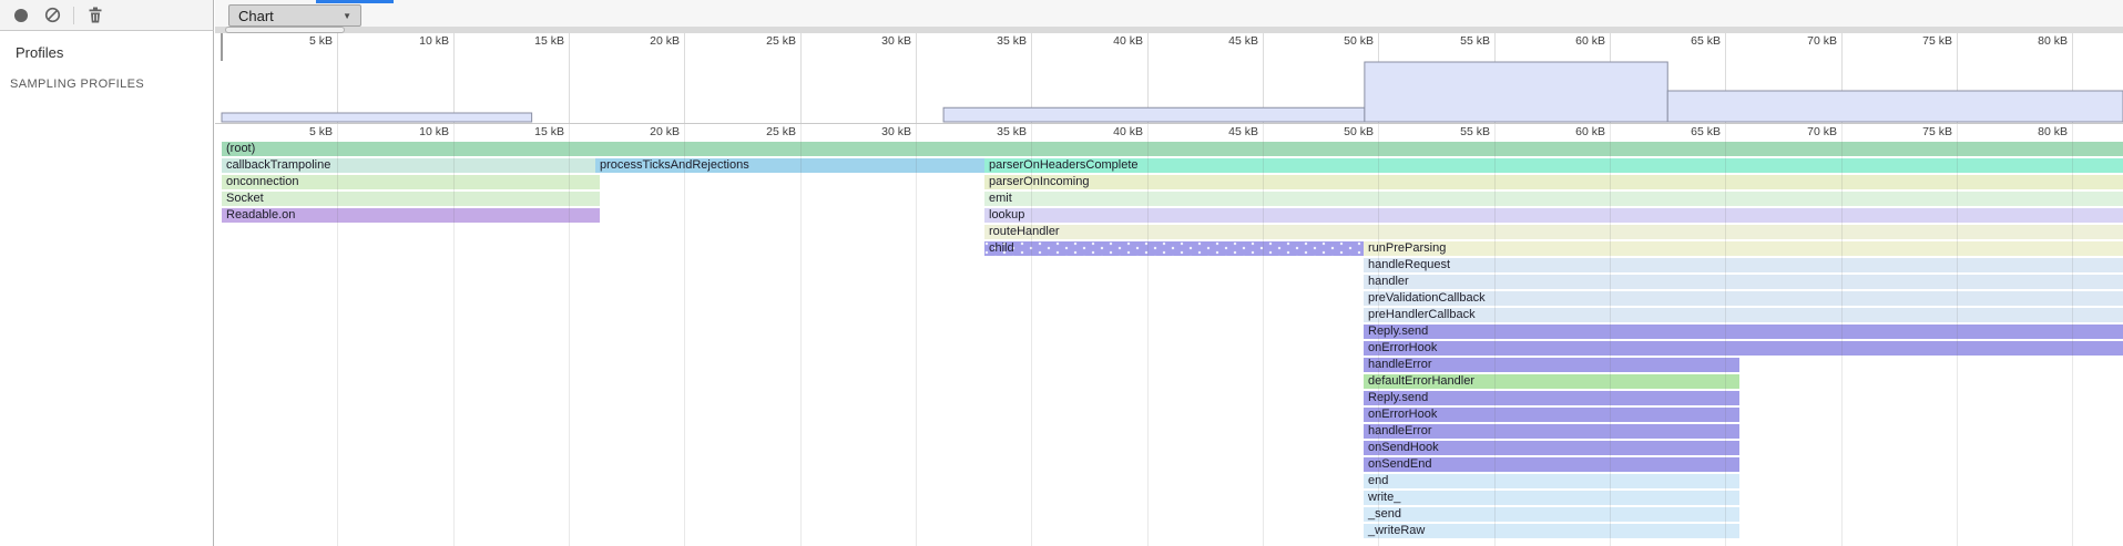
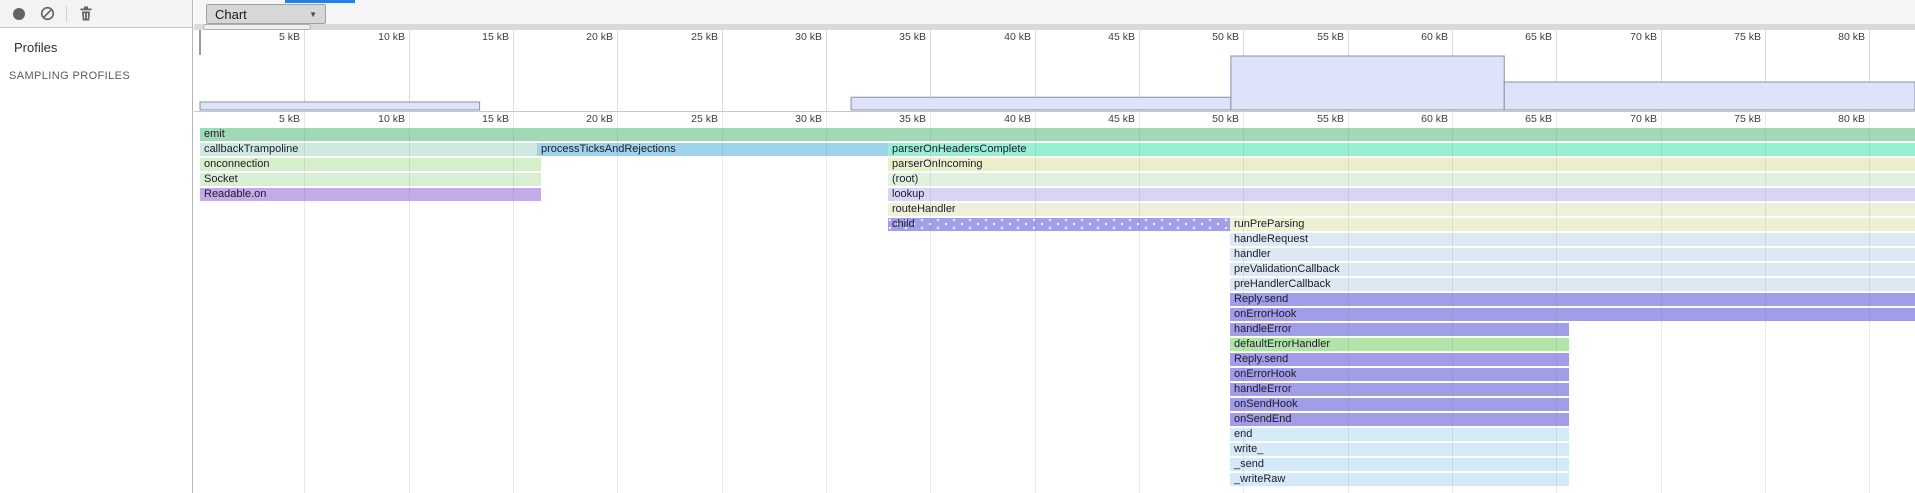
  Chart
  ▼
  Profiles
  SAMPLING PROFILES
  5 kB
  5 kB
  10 kB
  10 kB
  15 kB
  15 kB
  20 kB
  20 kB
  25 kB
  25 kB
  30 kB
  30 kB
  35 kB
  35 kB
  40 kB
  40 kB
  45 kB
  45 kB
  50 kB
  50 kB
  55 kB
  55 kB
  60 kB
  60 kB
  65 kB
  65 kB
  70 kB
  70 kB
  75 kB
  75 kB
  80 kB
  80 kB
- (root)
+ emit
  callbackTrampoline
  processTicksAndRejections
  parserOnHeadersComplete
  onconnection
  parserOnIncoming
  Socket
- emit
+ (root)
  Readable.on
  lookup
  routeHandler
  child
  runPreParsing
  handleRequest
  handler
  preValidationCallback
  preHandlerCallback
  Reply.send
  onErrorHook
  handleError
  defaultErrorHandler
  Reply.send
  onErrorHook
  handleError
  onSendHook
  onSendEnd
  end
  write_
  _send
  _writeRaw
